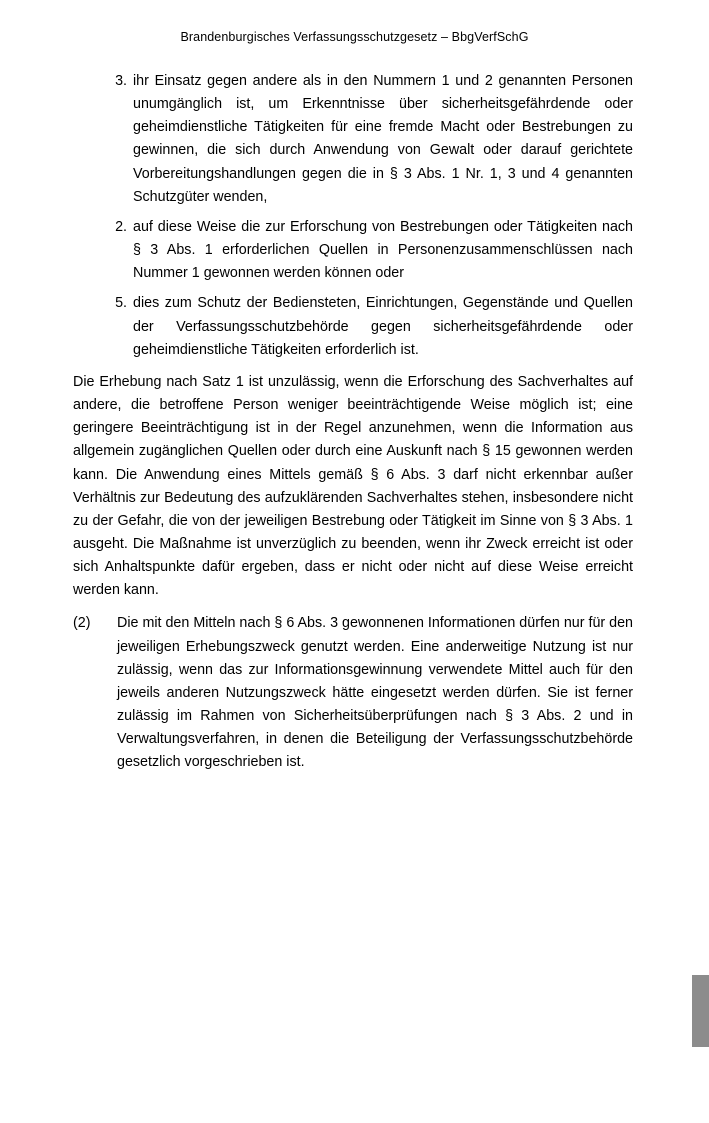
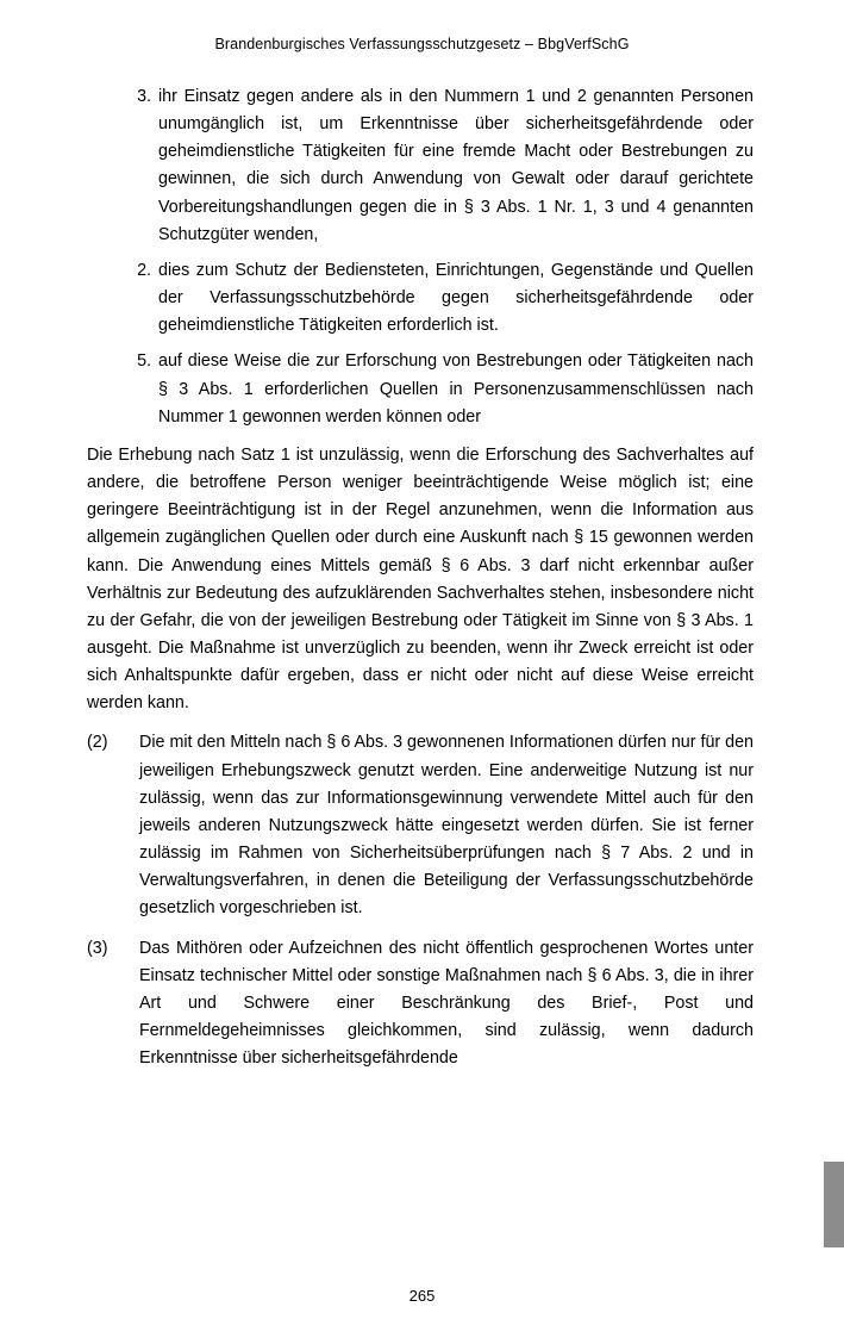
  Brandenburgisches Verfassungsschutzgesetz – BbgVerfSchG
  3.
  ihr Einsatz gegen andere als in den Nummern 1 und 2 genannten Personen unumgänglich ist, um Erkenntnisse über sicherheitsgefährdende oder geheimdienstliche Tätigkeiten für eine fremde Macht oder Bestrebungen zu gewinnen, die sich durch Anwendung von Gewalt oder darauf gerichtete Vorbereitungshandlungen gegen die in § 3 Abs. 1 Nr. 1, 3 und 4 genannten Schutzgüter wenden,
  2.
- auf diese Weise die zur Erforschung von Bestrebungen oder Tätigkeiten nach § 3 Abs. 1 erforderlichen Quellen in Personenzusammenschlüssen nach Nummer 1 gewonnen werden können oder
+ dies zum Schutz der Bediensteten, Einrichtungen, Gegenstände und Quellen der Verfassungsschutzbehörde gegen sicherheitsgefährdende oder geheimdienstliche Tätigkeiten erforderlich ist.
  5.
- dies zum Schutz der Bediensteten, Einrichtungen, Gegenstände und Quellen der Verfassungsschutzbehörde gegen sicherheitsgefährdende oder geheimdienstliche Tätigkeiten erforderlich ist.
+ auf diese Weise die zur Erforschung von Bestrebungen oder Tätigkeiten nach § 3 Abs. 1 erforderlichen Quellen in Personenzusammenschlüssen nach Nummer 1 gewonnen werden können oder
  Die Erhebung nach Satz 1 ist unzulässig, wenn die Erforschung des Sachverhaltes auf andere, die betroffene Person weniger beeinträchtigende Weise möglich ist; eine geringere Beeinträchtigung ist in der Regel anzunehmen, wenn die Information aus allgemein zugänglichen Quellen oder durch eine Auskunft nach § 15 gewonnen werden kann. Die Anwendung eines Mittels gemäß § 6 Abs. 3 darf nicht erkennbar außer Verhältnis zur Bedeutung des aufzuklärenden Sachverhaltes stehen, insbesondere nicht zu der Gefahr, die von der jeweiligen Bestrebung oder Tätigkeit im Sinne von § 3 Abs. 1 ausgeht. Die Maßnahme ist unverzüglich zu beenden, wenn ihr Zweck erreicht ist oder sich Anhaltspunkte dafür ergeben, dass er nicht oder nicht auf diese Weise erreicht werden kann.
  (2)
- Die mit den Mitteln nach § 6 Abs. 3 gewonnenen Informationen dürfen nur für den jeweiligen Erhebungszweck genutzt werden. Eine anderweitige Nutzung ist nur zulässig, wenn das zur Informationsgewinnung verwendete Mittel auch für den jeweils anderen Nutzungszweck hätte eingesetzt werden dürfen. Sie ist ferner zulässig im Rahmen von Sicherheitsüberprüfungen nach § 3 Abs. 2 und in Verwaltungsverfahren, in denen die Beteiligung der Verfassungsschutzbehörde gesetzlich vorgeschrieben ist.
+ Die mit den Mitteln nach § 6 Abs. 3 gewonnenen Informationen dürfen nur für den jeweiligen Erhebungszweck genutzt werden. Eine anderweitige Nutzung ist nur zulässig, wenn das zur Informationsgewinnung verwendete Mittel auch für den jeweils anderen Nutzungszweck hätte eingesetzt werden dürfen. Sie ist ferner zulässig im Rahmen von Sicherheitsüberprüfungen nach § 7 Abs. 2 und in Verwaltungsverfahren, in denen die Beteiligung der Verfassungsschutzbehörde gesetzlich vorgeschrieben ist.
+ (3)
+ Das Mithören oder Aufzeichnen des nicht öffentlich gesprochenen Wortes unter Einsatz technischer Mittel oder sonstige Maßnahmen nach § 6 Abs. 3, die in ihrer Art und Schwere einer Beschränkung des Brief-, Post und Fernmeldegeheimnisses gleichkommen, sind zulässig, wenn dadurch Erkenntnisse über sicherheitsgefährdende
+ 265
